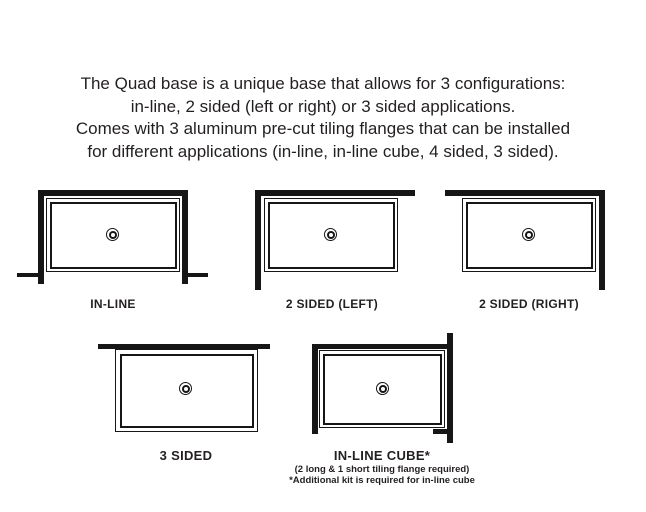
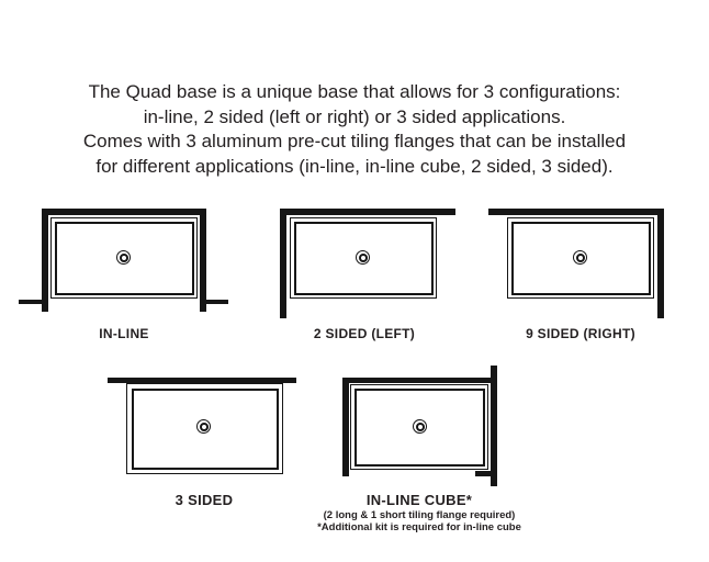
  The Quad base is a unique base that allows for 3 configurations:
  in-line, 2 sided (left or right) or 3 sided applications.
  Comes with 3 aluminum pre-cut tiling flanges that can be installed
- for different applications (in-line, in-line cube, 4 sided, 3 sided).
+ for different applications (in-line, in-line cube, 2 sided, 3 sided).
  IN-LINE
  2 SIDED (LEFT)
- 2 SIDED (RIGHT)
+ 9 SIDED (RIGHT)
  3 SIDED
  IN-LINE CUBE*
  (2 long & 1 short tiling flange required)
  *Additional kit is required for in-line cube
